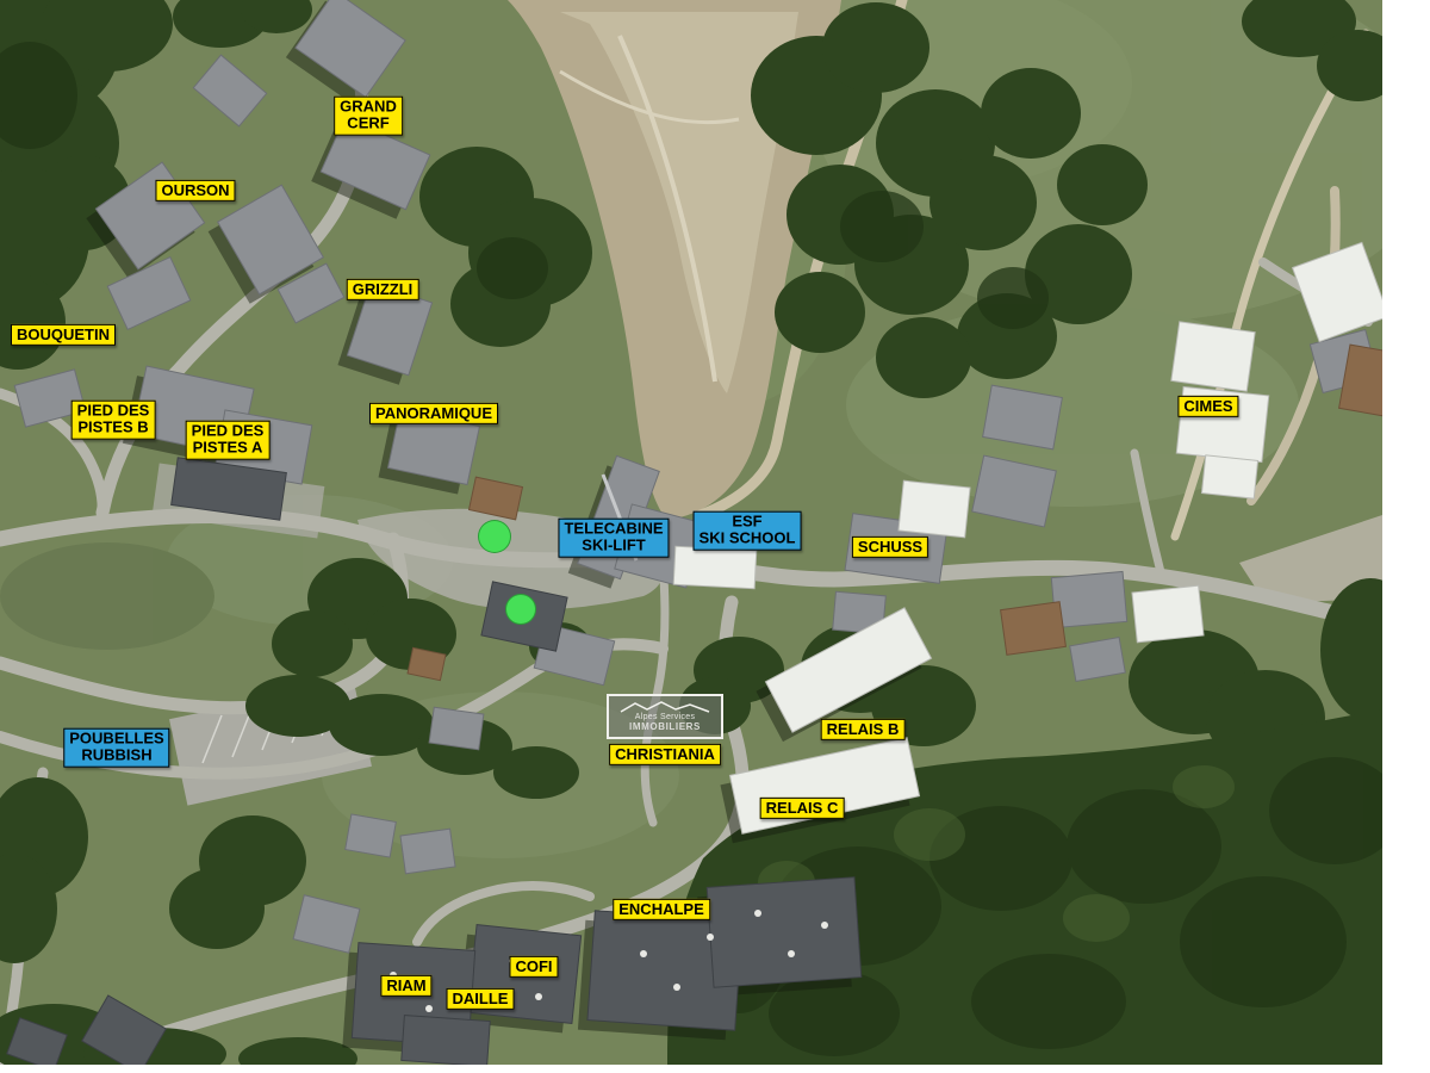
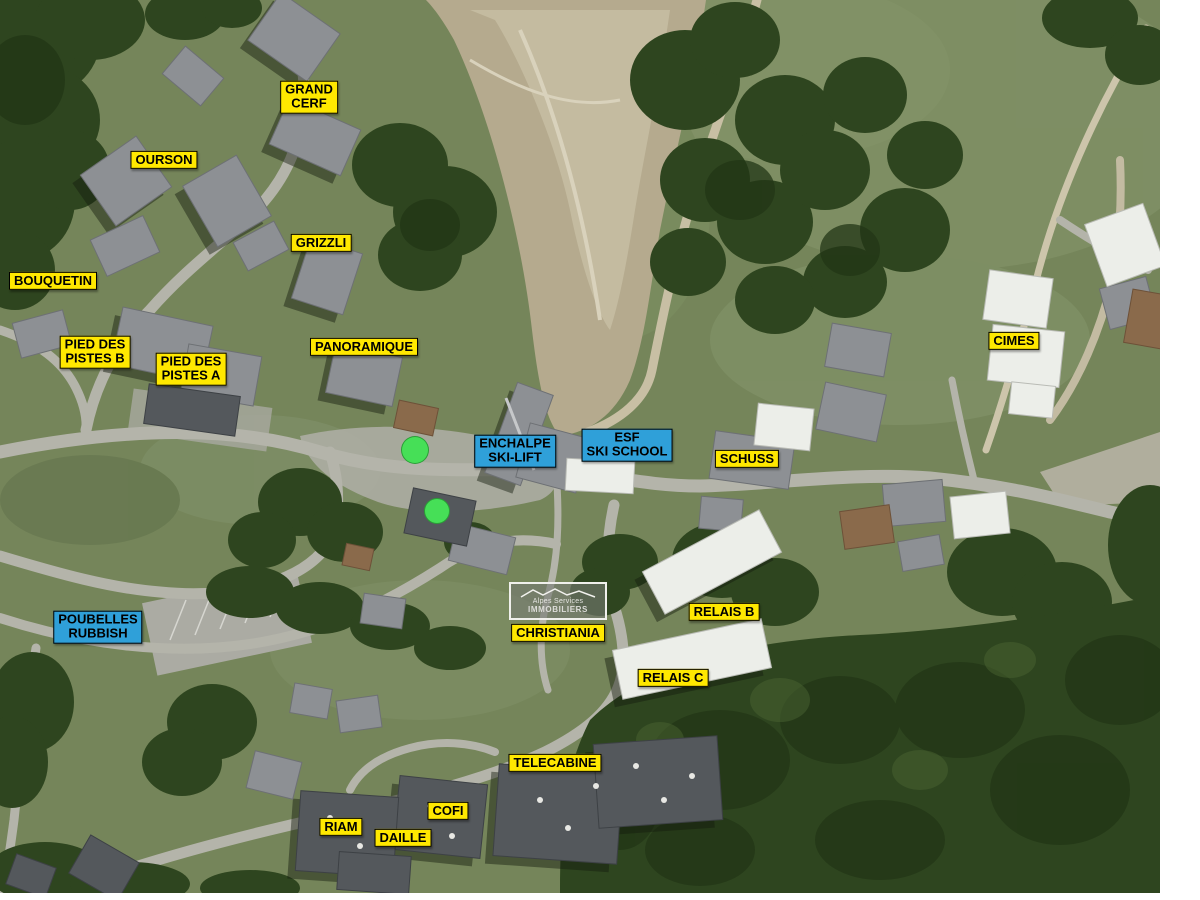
  IMMOBILIERS
  GRAND
  CERF
  OURSON
  GRIZZLI
  BOUQUETIN
  PIED DES
  PISTES B
  PIED DES
  PISTES A
  PANORAMIQUE
- TELECABINE
+ ENCHALPE
  SKI-LIFT
  ESF
  SKI SCHOOL
  SCHUSS
  CIMES
  POUBELLES
  RUBBISH
  CHRISTIANIA
  RELAIS B
  RELAIS C
- ENCHALPE
+ TELECABINE
  COFI
  RIAM
  DAILLE
